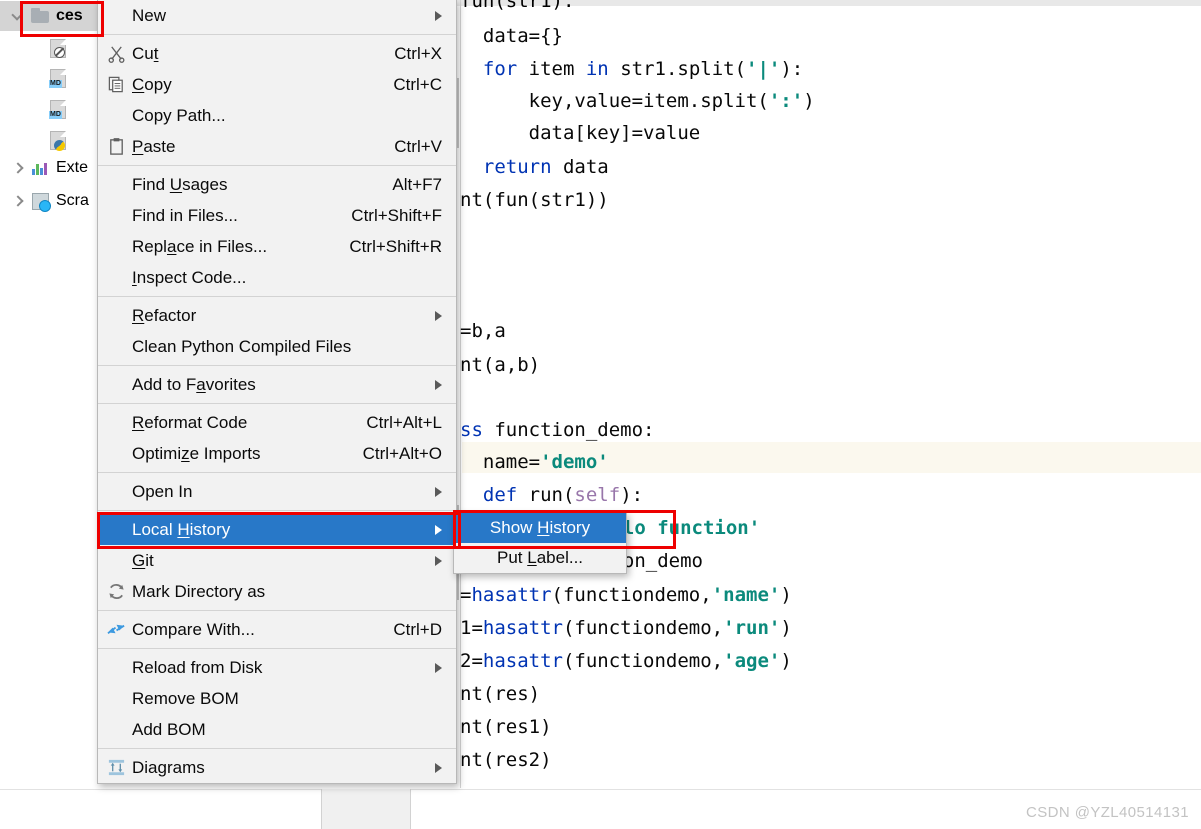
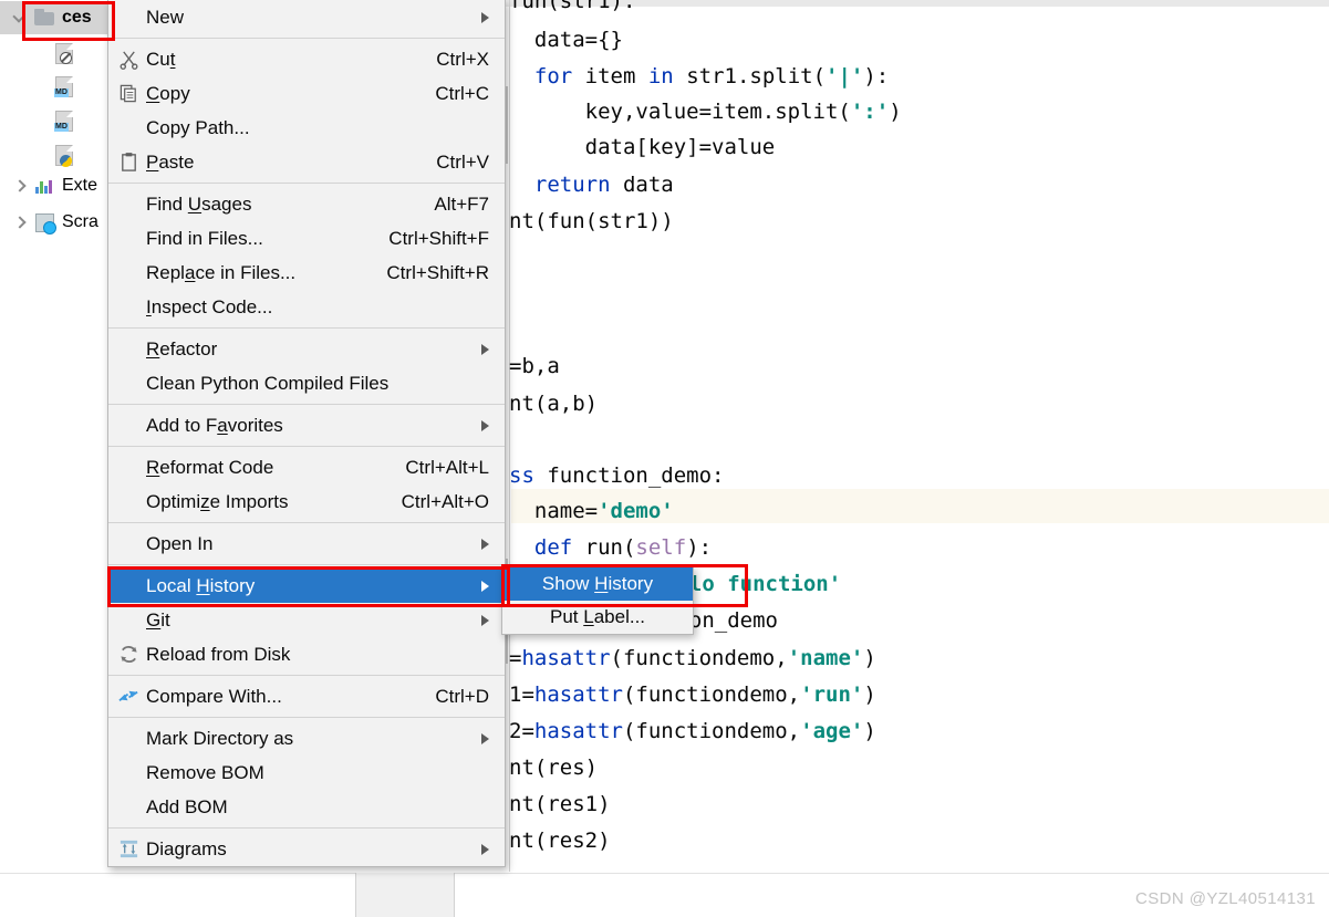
  fun(str1):
  data={}
  for item in str1.split('|'):
  key,value=item.split(':')
  data[key]=value
  return data
  nt(fun(str1))
  =b,a
  nt(a,b)
  ss function_demo:
  name='demo'
  def run(self):
  lo function'
  on_demo
  =hasattr(functiondemo,'name')
  1=hasattr(functiondemo,'run')
  2=hasattr(functiondemo,'age')
  nt(res)
  nt(res1)
  nt(res2)
  ces
  Exte
  Scra
  New
  Cut
  Ctrl+X
  Copy
  Ctrl+C
  Copy Path...
  Paste
  Ctrl+V
  Find Usages
  Alt+F7
  Find in Files...
  Ctrl+Shift+F
  Replace in Files...
  Ctrl+Shift+R
  Inspect Code...
  Refactor
  Clean Python Compiled Files
  Add to Favorites
  Reformat Code
  Ctrl+Alt+L
  Optimize Imports
  Ctrl+Alt+O
  Open In
  Local History
  Git
- Mark Directory as
+ Reload from Disk
  Compare With...
  Ctrl+D
- Reload from Disk
+ Mark Directory as
  Remove BOM
  Add BOM
  Diagrams
  Show History
  Put Label...
  CSDN @YZL40514131
